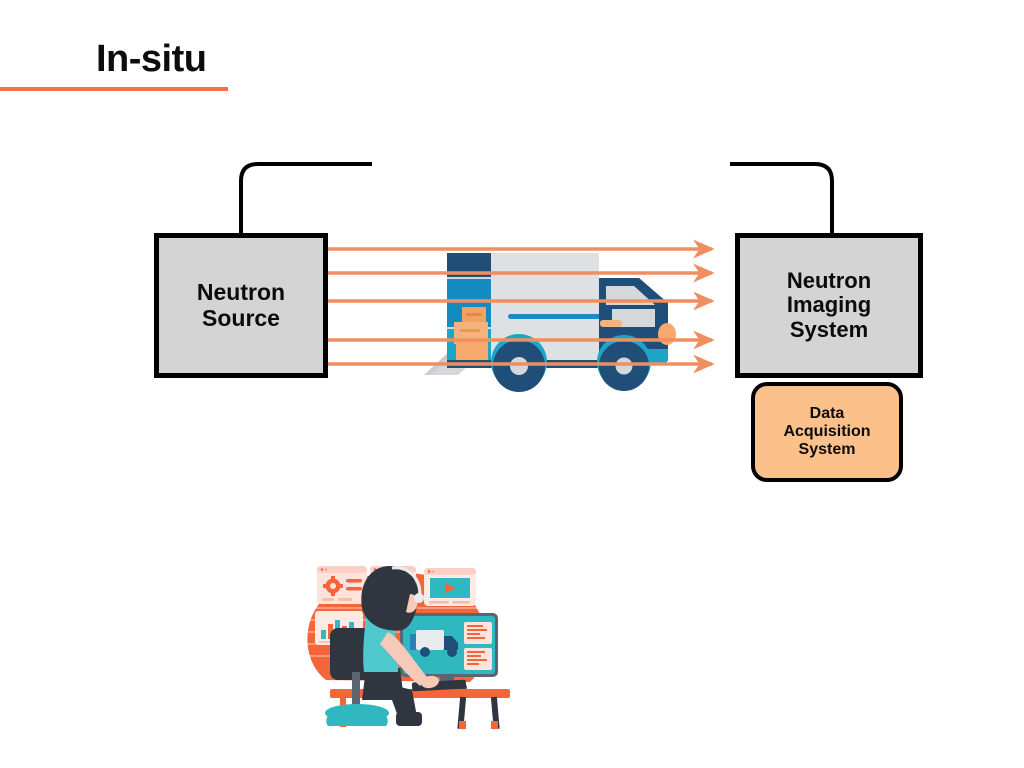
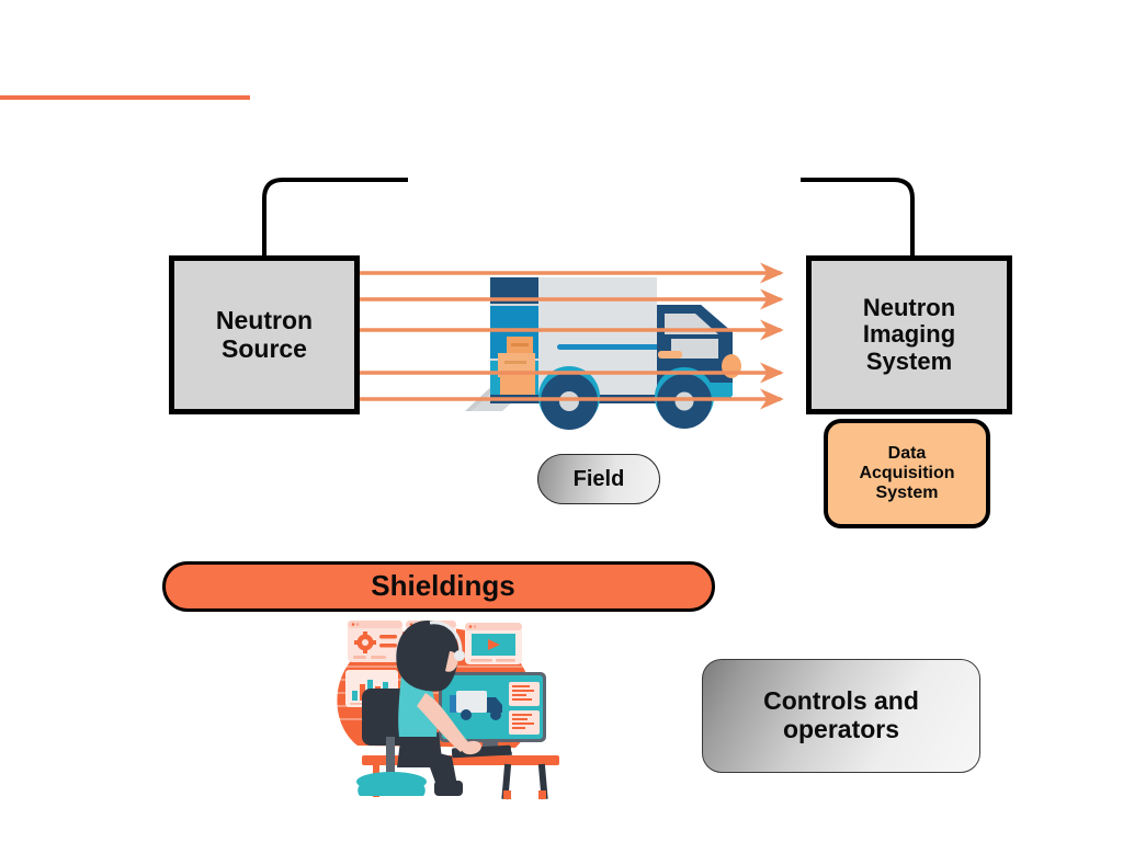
- In-situ
  Neutron
  Source
  Neutron
  Imaging
  System
  Data
  Acquisition
  System
+ Field
+ Shieldings
+ Controls and
+ operators
